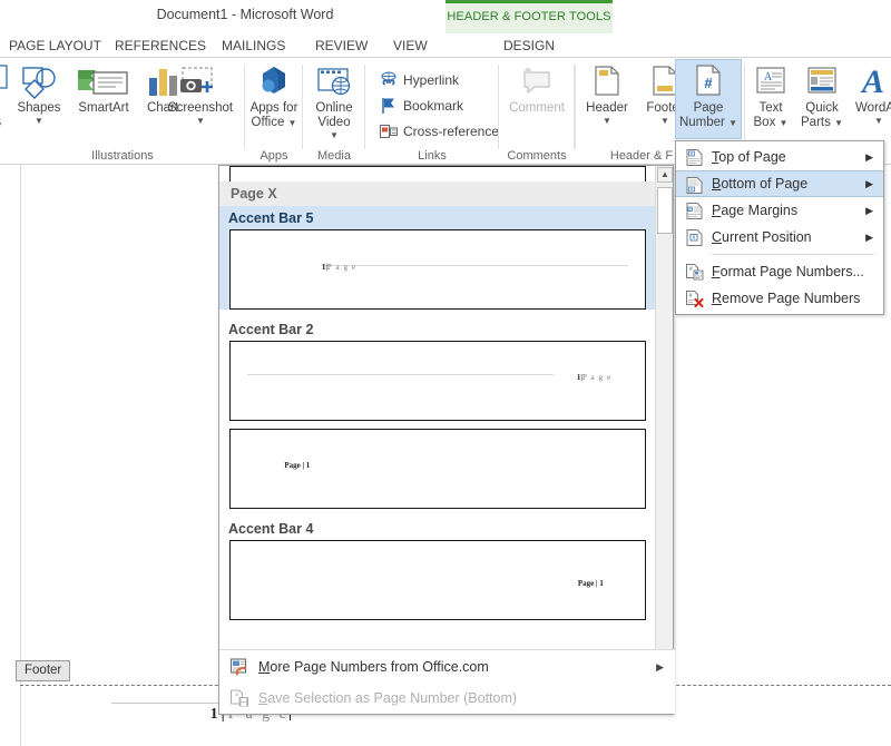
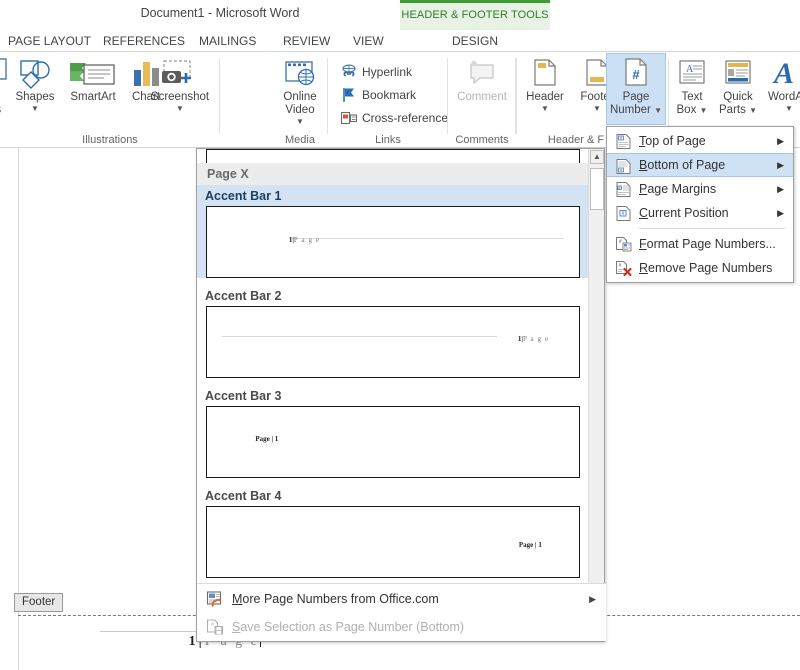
  Document1 - Microsoft Word
  HEADER & FOOTER TOOLS
  PAGE LAYOUT
  REFERENCES
  MAILINGS
  REVIEW
  VIEW
  DESIGN
  Shapes
  ▼
  SmartArt
  Chart
  Screenshot
  ▼
  Illustrations
- Apps for
- Office ▼
- Apps
  Online
  Video
  ▼
  Media
  Hyperlink
  Bookmark
  Cross-reference
  Links
  Comment
  Comments
  Header
  ▼
  ▼
  #
  Page
  Number ▼
  Header & F
  A
  Text
  Box ▼
  Quick
  Parts ▼
  A
  WordA
  ▼
  Footer
  Page X
- Accent Bar 5
+ Accent Bar 1
  1|P a g e
  Accent Bar 2
  1|P a g e
+ Accent Bar 3
  Page | 1
  Accent Bar 4
  Page | 1
  ▲
  More Page Numbers from Office.com
  ▶
  Save Selection as Page Number (Bottom)
  Top of Page
  ▶
  Bottom of Page
  ▶
  Page Margins
  ▶
  Current Position
  ▶
  Format Page Numbers...
  Remove Page Numbers
